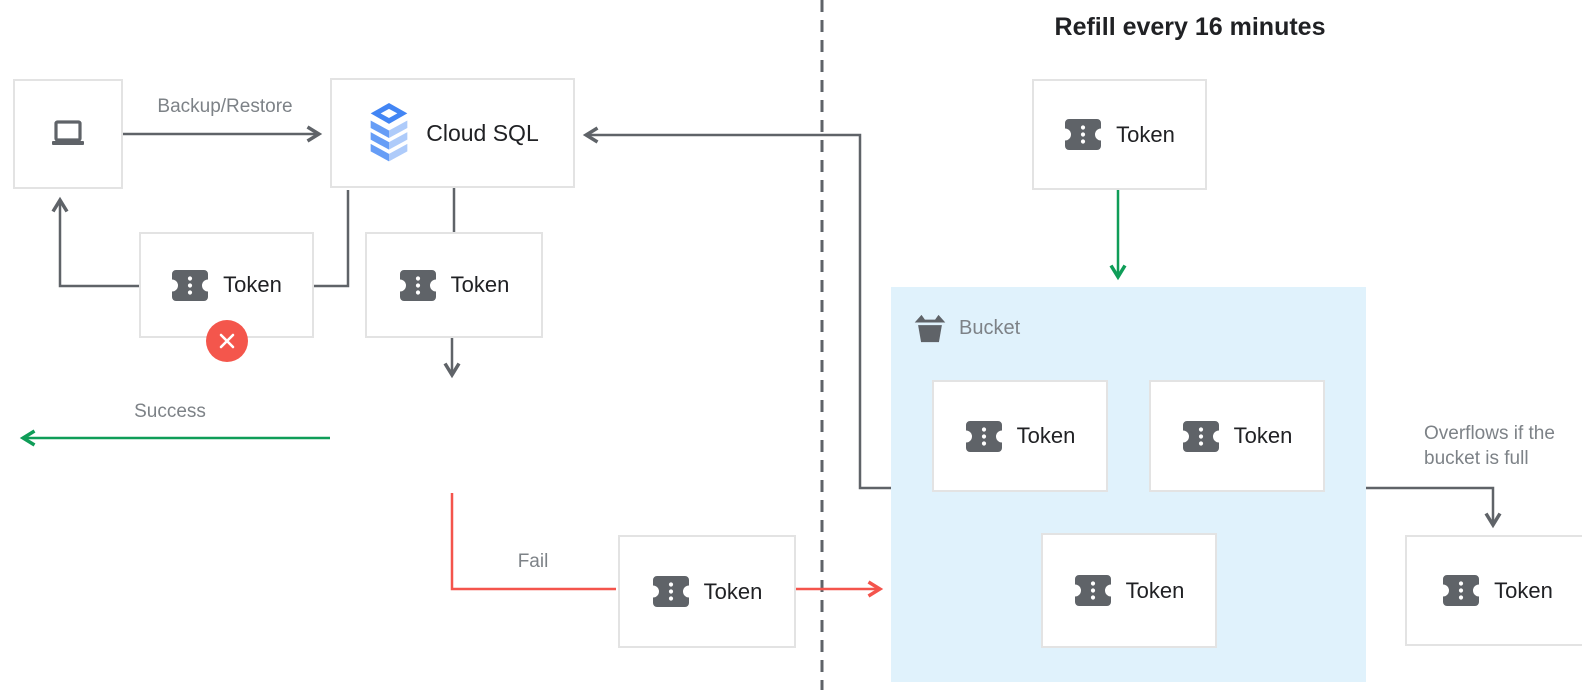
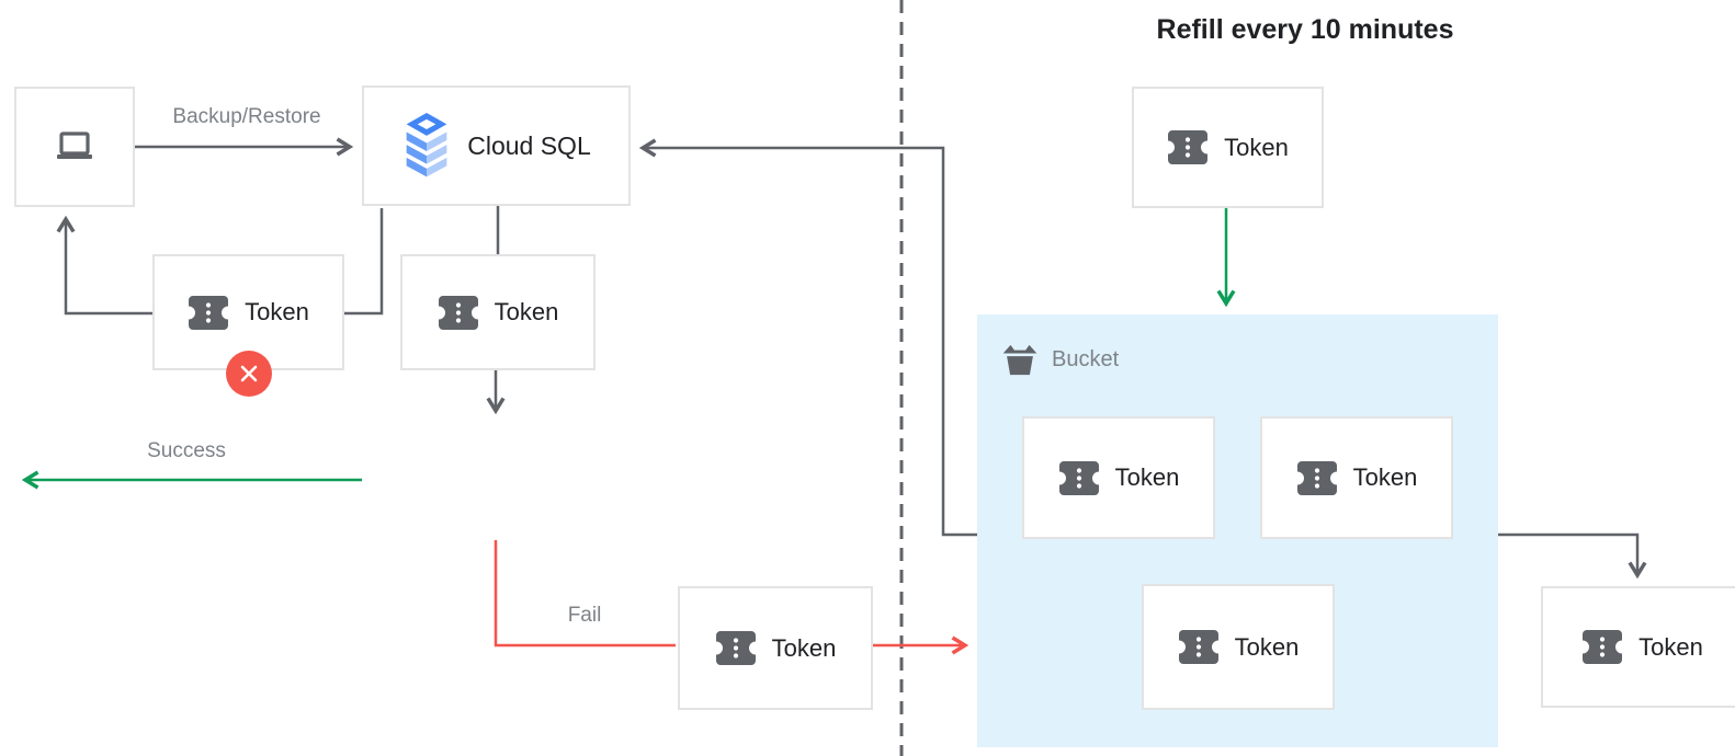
  Bucket
- Refill every 16 minutes
+ Refill every 10 minutes
  Cloud SQL
  Token
  Token
  Token
  Token
  Token
  Token
  Token
  Token
  Backup/Restore
  Success
  Fail
- Overflows if the
- bucket is full
